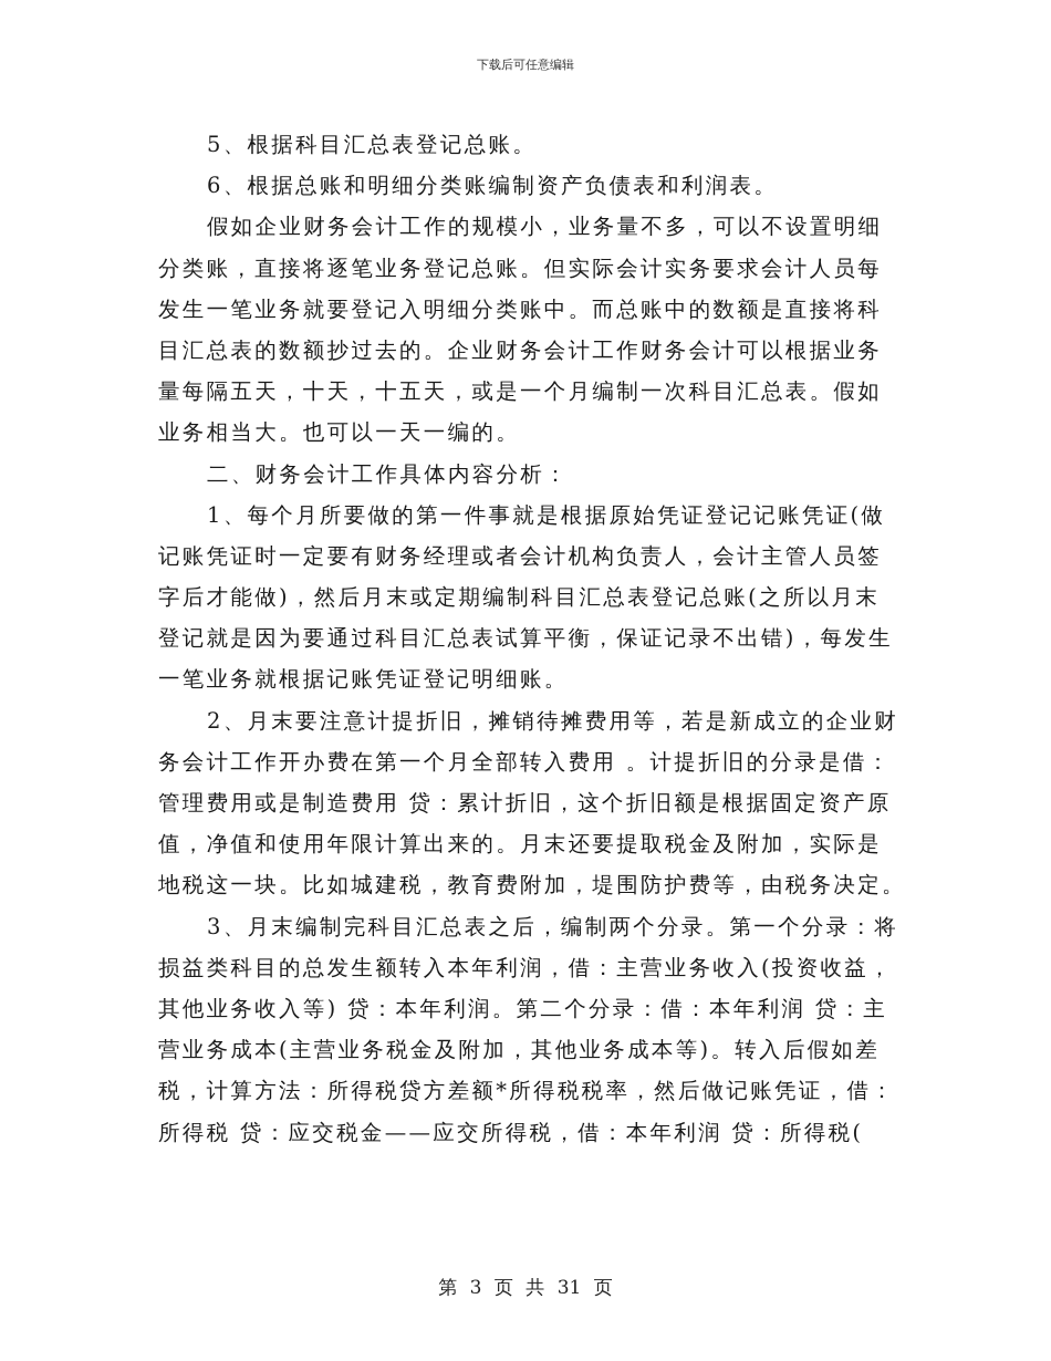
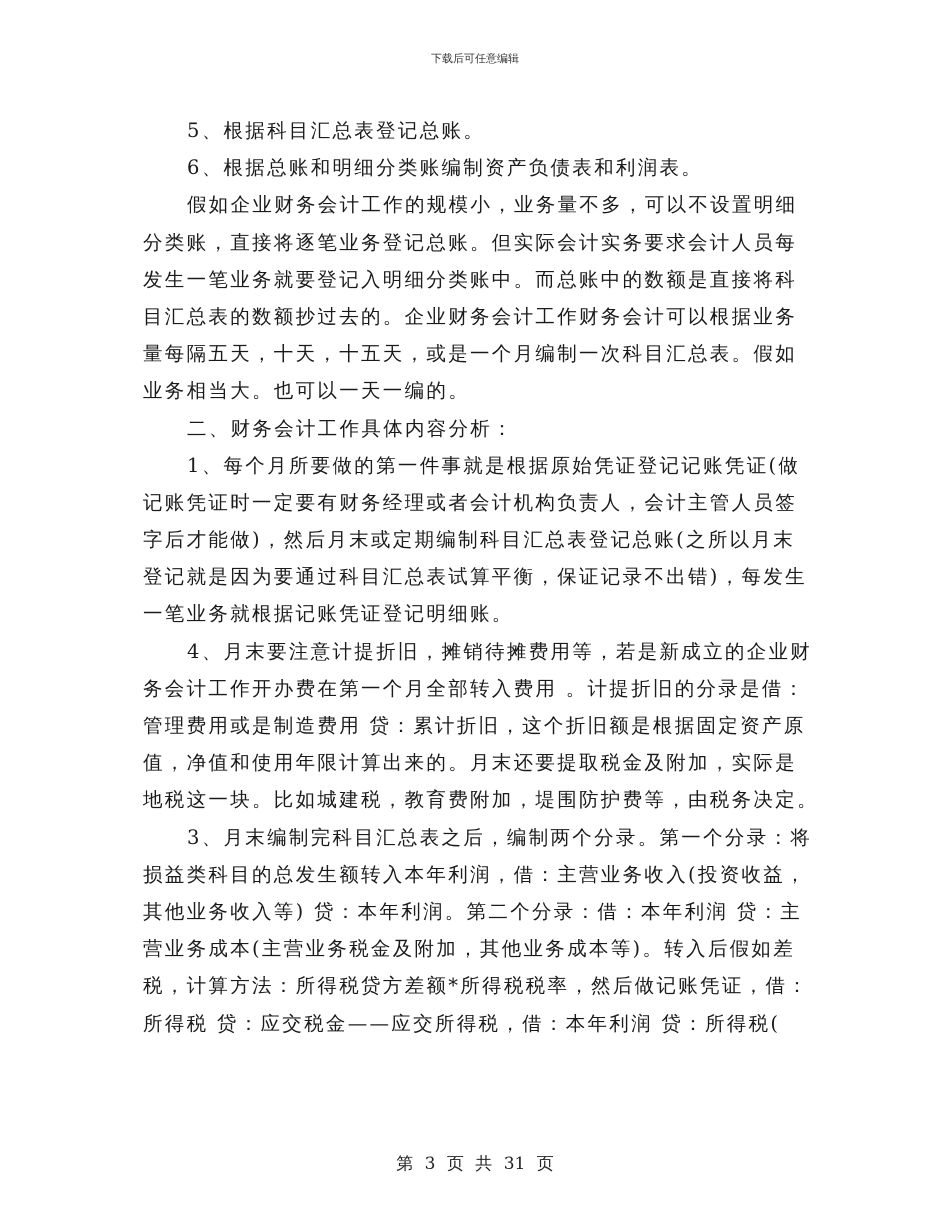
  下载后可任意编辑
  5、根据科目汇总表登记总账。
  6、根据总账和明细分类账编制资产负债表和利润表。
  假如企业财务会计工作的规模小，业务量不多，可以不设置明细
  分类账，直接将逐笔业务登记总账。但实际会计实务要求会计人员每
  发生一笔业务就要登记入明细分类账中。而总账中的数额是直接将科
  目汇总表的数额抄过去的。企业财务会计工作财务会计可以根据业务
  量每隔五天，十天，十五天，或是一个月编制一次科目汇总表。假如
  业务相当大。也可以一天一编的。
  二、财务会计工作具体内容分析：
  1、每个月所要做的第一件事就是根据原始凭证登记记账凭证(做
  记账凭证时一定要有财务经理或者会计机构负责人，会计主管人员签
  字后才能做)，然后月末或定期编制科目汇总表登记总账(之所以月末
  登记就是因为要通过科目汇总表试算平衡，保证记录不出错)，每发生
  一笔业务就根据记账凭证登记明细账。
- 2、月末要注意计提折旧，摊销待摊费用等，若是新成立的企业财
+ 4、月末要注意计提折旧，摊销待摊费用等，若是新成立的企业财
  务会计工作开办费在第一个月全部转入费用 。计提折旧的分录是借：
  管理费用或是制造费用 贷：累计折旧，这个折旧额是根据固定资产原
  值，净值和使用年限计算出来的。月末还要提取税金及附加，实际是
  地税这一块。比如城建税，教育费附加，堤围防护费等，由税务决定。
  3、月末编制完科目汇总表之后，编制两个分录。第一个分录：将
  损益类科目的总发生额转入本年利润，借：主营业务收入(投资收益，
  其他业务收入等) 贷：本年利润。第二个分录：借：本年利润 贷：主
  营业务成本(主营业务税金及附加，其他业务成本等)。转入后假如差
  税，计算方法：所得税贷方差额*所得税税率，然后做记账凭证，借：
  所得税 贷：应交税金——应交所得税，借：本年利润 贷：所得税(
  第 3 页 共 31 页
